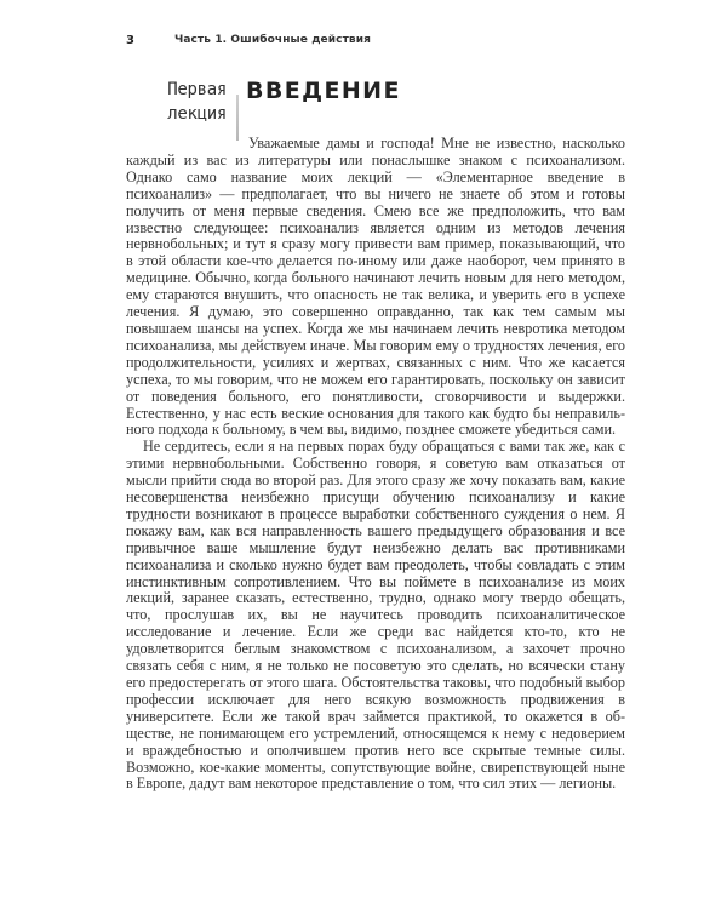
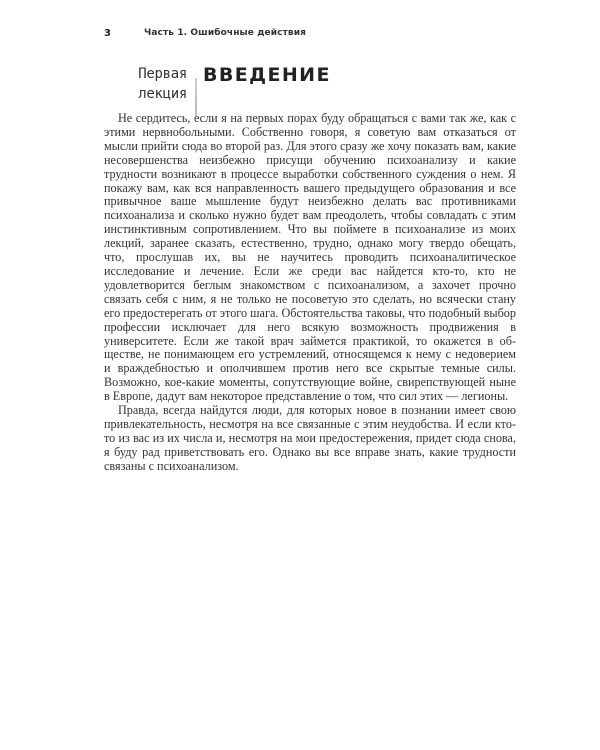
  3
  Часть 1. Ошибочные действия
  Первая
  лекция
  ВВЕДЕНИЕ
- Уважаемые дамы и господа! Мне не известно, насколько каж­дый из вас из литературы или понаслышке знаком с психоанализом. Однако само название моих лекций — «Элементарное введение в психоанализ» — пред­полагает, что вы ничего не знаете об этом и готовы получить от меня первые све­дения. Смею все же предположить, что вам известно следующее: психоанализ является одним из методов лечения нервнобольных; и тут я сразу могу привести вам пример, показывающий, что в этой области кое-что делается по-иному или даже наоборот, чем принято в медицине. Обычно, когда больного начинают ле­чить новым для него методом, ему стараются внушить, что опасность не так ве­лика, и уверить его в успехе лечения. Я думаю, это совершенно оправданно, так как тем самым мы повышаем шансы на успех. Когда же мы начинаем лечить не­вротика методом психоанализа, мы действуем иначе. Мы говорим ему о трудно­стях лечения, его продолжительности, усилиях и жертвах, связанных с ним. Что же касается успеха, то мы говорим, что не можем его гарантировать, поскольку он зависит от поведения больного, его понятливости, сговорчивости и выдерж­ки. Естественно, у нас есть веские основания для такого как будто бы неправиль­ного подхода к больному, в чем вы, видимо, позднее сможете убедиться сами.
  Не сердитесь, если я на первых порах буду обращаться с вами так же, как с этими нервнобольными. Собственно говоря, я советую вам отказаться от мысли прийти сюда во второй раз. Для этого сразу же хочу показать вам, какие несовер­шенства неизбежно присущи обучению психоанализу и какие трудности возни­кают в процессе выработки собственного суждения о нем. Я покажу вам, как вся направленность вашего предыдущего образования и все привычное ваше мыш­ление будут неизбежно делать вас противниками психоанализа и сколько нуж­но будет вам преодолеть, чтобы совладать с этим инстинктивным сопротивлени­ем. Что вы поймете в психоанализе из моих лекций, заранее сказать, естествен­но, трудно, однако могу твердо обещать, что, прослушав их, вы не научитесь проводить психоаналитическое исследование и лечение. Если же среди вас най­дется кто-то, кто не удовлетворится беглым знакомством с психоанализом, а захочет прочно связать себя с ним, я не только не посоветую это сделать, но вся­чески стану его предостерегать от этого шага. Обстоятельства таковы, что по­добный выбор профессии исключает для него всякую возможность продвиже­ния в университете. Если же такой врач займется практикой, то окажется в об­ществе, не понимающем его устремлений, относящемся к нему с недоверием и враждебностью и ополчившем против него все скрытые темные силы. Возмож­но, кое-какие моменты, сопутствующие войне, свирепствующей ныне в Европе, дадут вам некоторое представление о том, что сил этих — легионы.
+ Правда, всегда найдутся люди, для которых новое в познании имеет свою привлекательность, несмотря на все связанные с этим неудобства. И если кто-то из вас из их числа и, несмотря на мои предостережения, придет сюда снова, я буду рад приветствовать его. Однако вы все вправе знать, какие трудности свя­заны с психоанализом.
